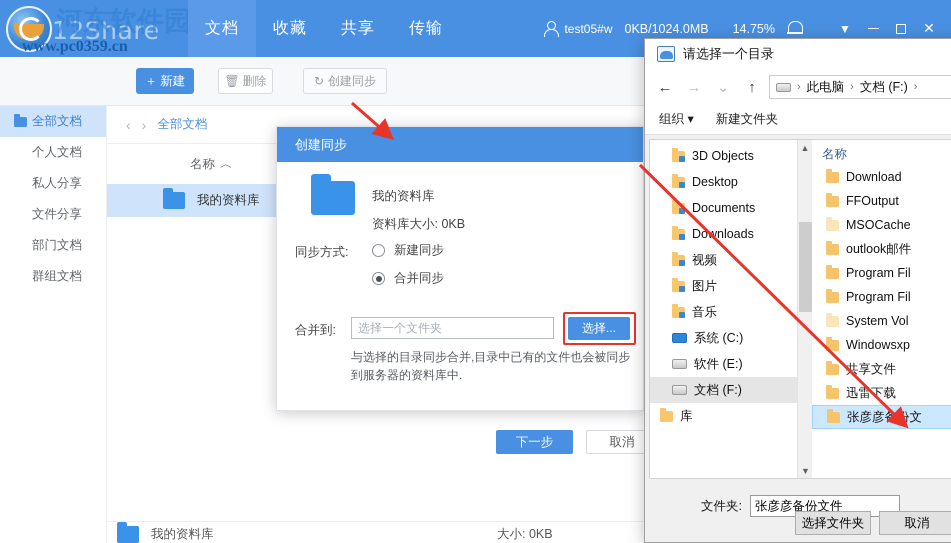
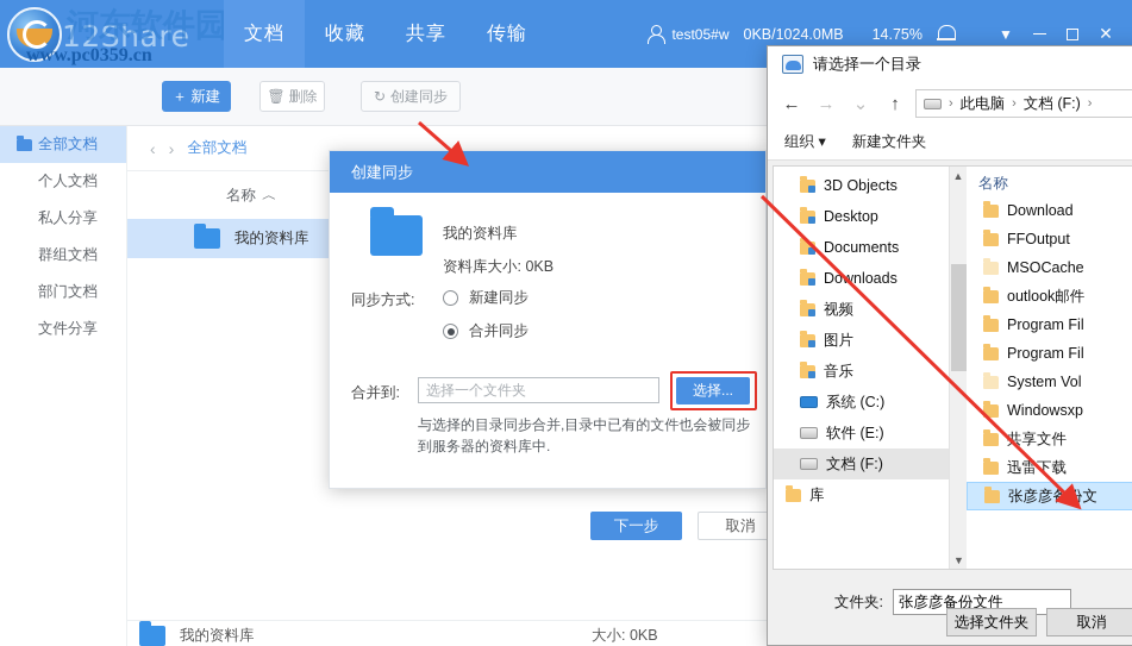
  12Share
  河东软件园
  www.pc0359.cn
  文档
  收藏
  共享
  传输
  test05#w
  0KB/1024.0MB
  14.75%
  ▼
  ✕
  ＋
  新建
  🗑
  删除
  ↻
  创建同步
  全部文档
  个人文档
  私人分享
- 文件分享
+ 群组文档
  部门文档
- 群组文档
+ 文件分享
  ‹
  ›
  全部文档
  名称
  ︿
  我的资料库
  我的资料库
  大小: 0KB
  创建同步
  我的资料库
  资料库大小: 0KB
  同步方式:
  新建同步
  合并同步
  合并到:
  选择一个文件夹
  选择...
  与选择的目录同步合并,目录中已有的文件也会被同步到服务器的资料库中.
  下一步
  取消
  请选择一个目录
  ←
  →
  ⌄
  ↑
  ›
  此电脑
  ›
  文档 (F:)
  ›
  组织 ▾
  新建文件夹
  3D Objects
  Desktop
  Documents
  Donloads
  视频
  图片
  音乐
  系统 (C:)
  软件 (E:)
  文档 (F:)
  库
  ▲
  ▼
  名称
  Download
  FFOutput
  MSOCache
  outlook邮件
  Program Fil
  Program Fil
  System Vol
  Windowsxp
  共享文件
  迅雷下载
  张彦彦备份文
  文件夹:
  张彦彦备份文件
  选择文件夹
  取消
